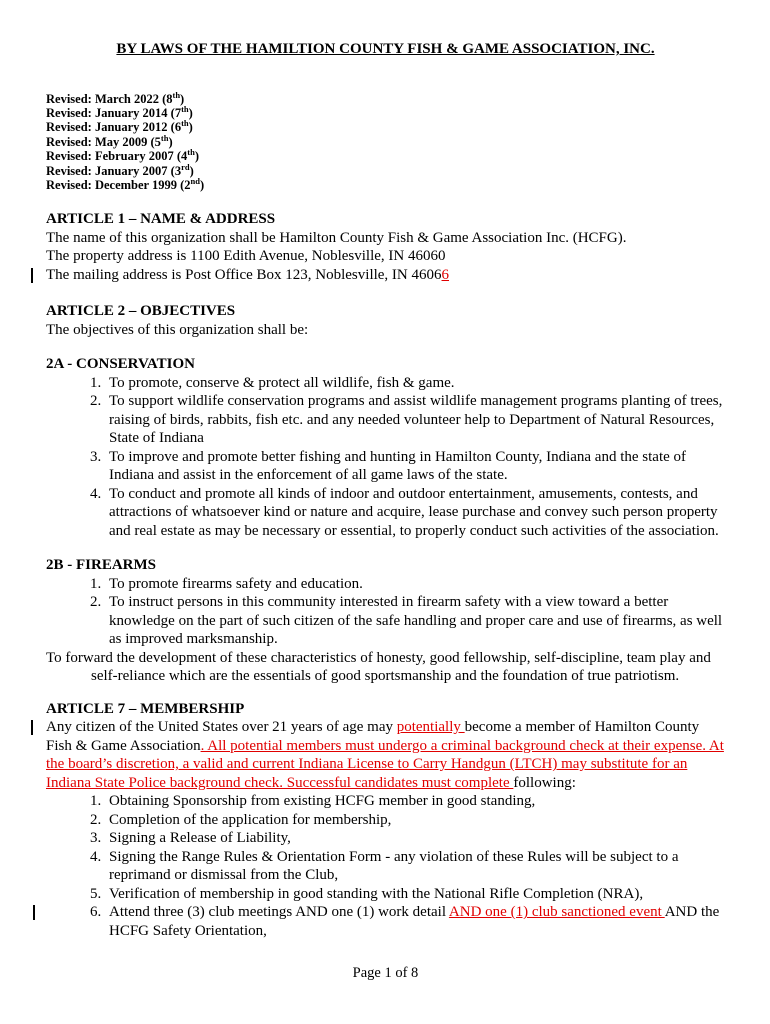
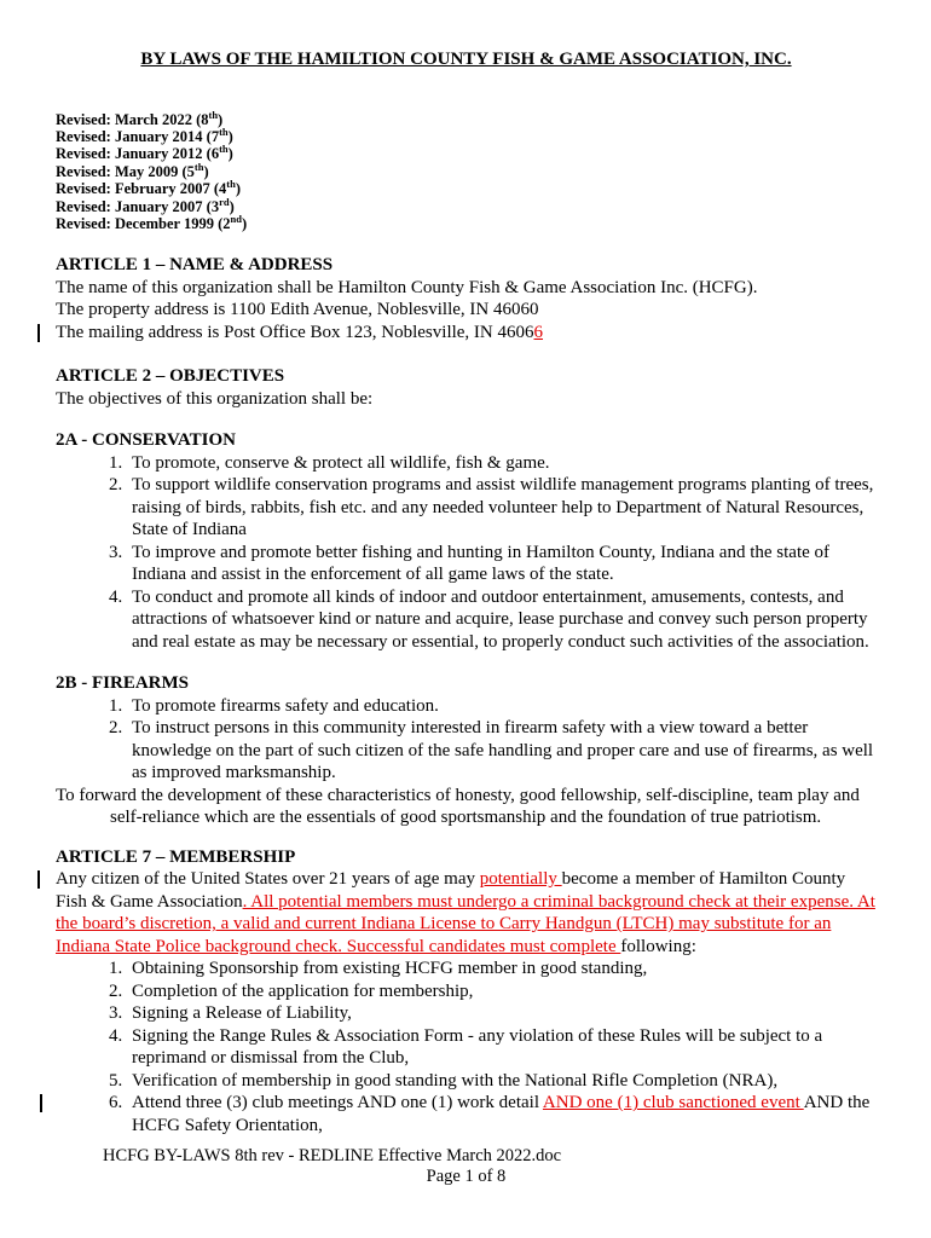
  BY LAWS OF THE HAMILTION COUNTY FISH & GAME ASSOCIATION, INC.
  Revised: March 2022 (8th)
  Revised: January 2014 (7th)
  Revised: January 2012 (6th)
  Revised: May 2009 (5th)
  Revised: February 2007 (4th)
  Revised: January 2007 (3rd)
  Revised: December 1999 (2nd)
  ARTICLE 1 – NAME & ADDRESS
  The name of this organization shall be Hamilton County Fish & Game Association Inc. (HCFG).
  The property address is 1100 Edith Avenue, Noblesville, IN 46060
  The mailing address is Post Office Box 123, Noblesville, IN 46066
  ARTICLE 2 – OBJECTIVES
  The objectives of this organization shall be:
  2A - CONSERVATION
  To promote, conserve & protect all wildlife, fish & game.
  To support wildlife conservation programs and assist wildlife management programs planting of trees, raising of birds, rabbits, fish etc. and any needed volunteer help to Department of Natural Resources, State of Indiana
  To improve and promote better fishing and hunting in Hamilton County, Indiana and the state of Indiana and assist in the enforcement of all game laws of the state.
  To conduct and promote all kinds of indoor and outdoor entertainment, amusements, contests, and attractions of whatsoever kind or nature and acquire, lease purchase and convey such person property and real estate as may be necessary or essential, to properly conduct such activities of the association.
  2B - FIREARMS
  To promote firearms safety and education.
  To instruct persons in this community interested in firearm safety with a view toward a better knowledge on the part of such citizen of the safe handling and proper care and use of firearms, as well as improved marksmanship.
  To forward the development of these characteristics of honesty, good fellowship, self-discipline, team play and self-reliance which are the essentials of good sportsmanship and the foundation of true patriotism.
  ARTICLE 7 – MEMBERSHIP
  Any citizen of the United States over 21 years of age may potentially become a member of Hamilton County Fish & Game Association. All potential members must undergo a criminal background check at their expense. At the board’s discretion, a valid and current Indiana License to Carry Handgun (LTCH) may substitute for an Indiana State Police background check. Successful candidates must complete following:
  Obtaining Sponsorship from existing HCFG member in good standing,
  Completion of the application for membership,
  Signing a Release of Liability,
- Signing the Range Rules & Orientation Form - any violation of these Rules will be subject to a reprimand or dismissal from the Club,
+ Signing the Range Rules & Association Form - any violation of these Rules will be subject to a reprimand or dismissal from the Club,
  Verification of membership in good standing with the National Rifle Completion (NRA),
  Attend three (3) club meetings AND one (1) work detail AND one (1) club sanctioned event AND the HCFG Safety Orientation,
+ HCFG BY-LAWS 8th rev - REDLINE Effective March 2022.doc
  Page 1 of 8
